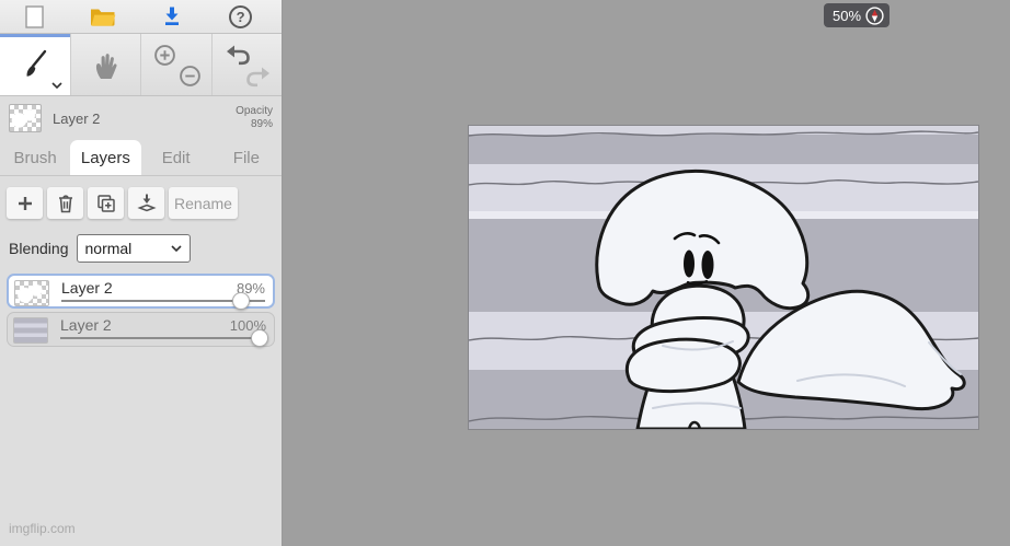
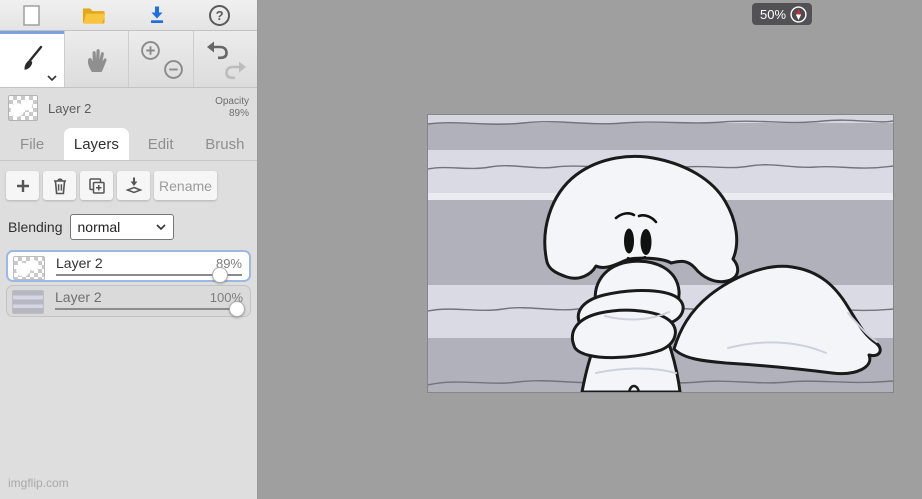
  ?
  Layer 2
  Opacity
  89%
- Brush
+ File
  Layers
  Edit
- File
+ Brush
  Rename
  Blending
  normal
  Layer 2
  89%
  Layer 2
  100%
  imgflip.com
  50%
